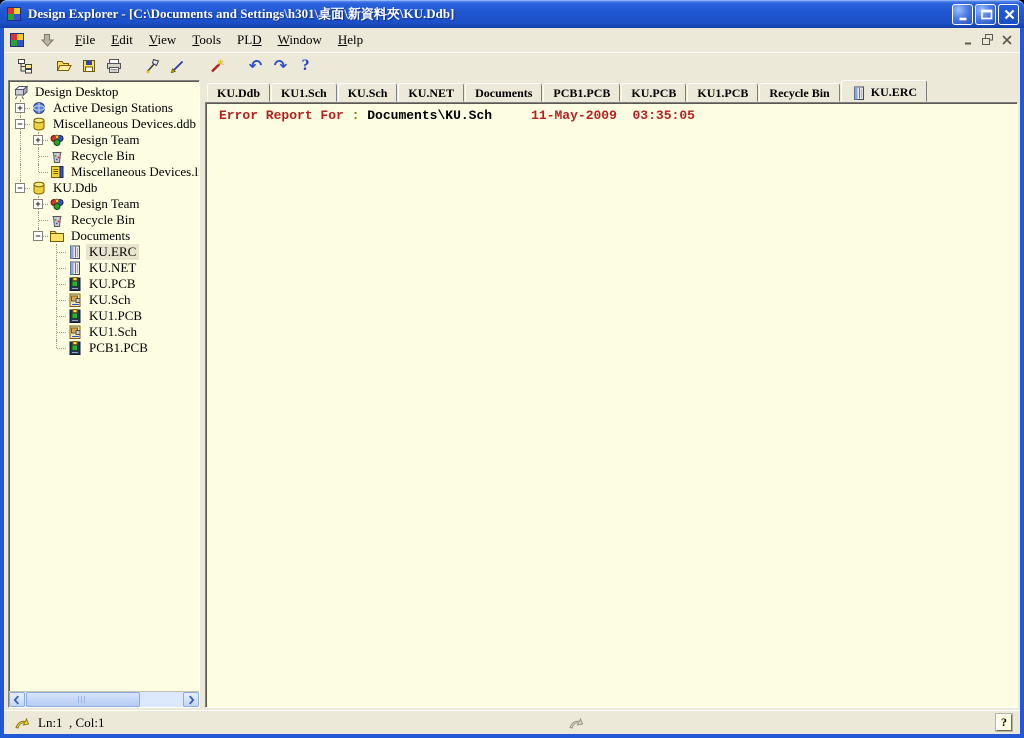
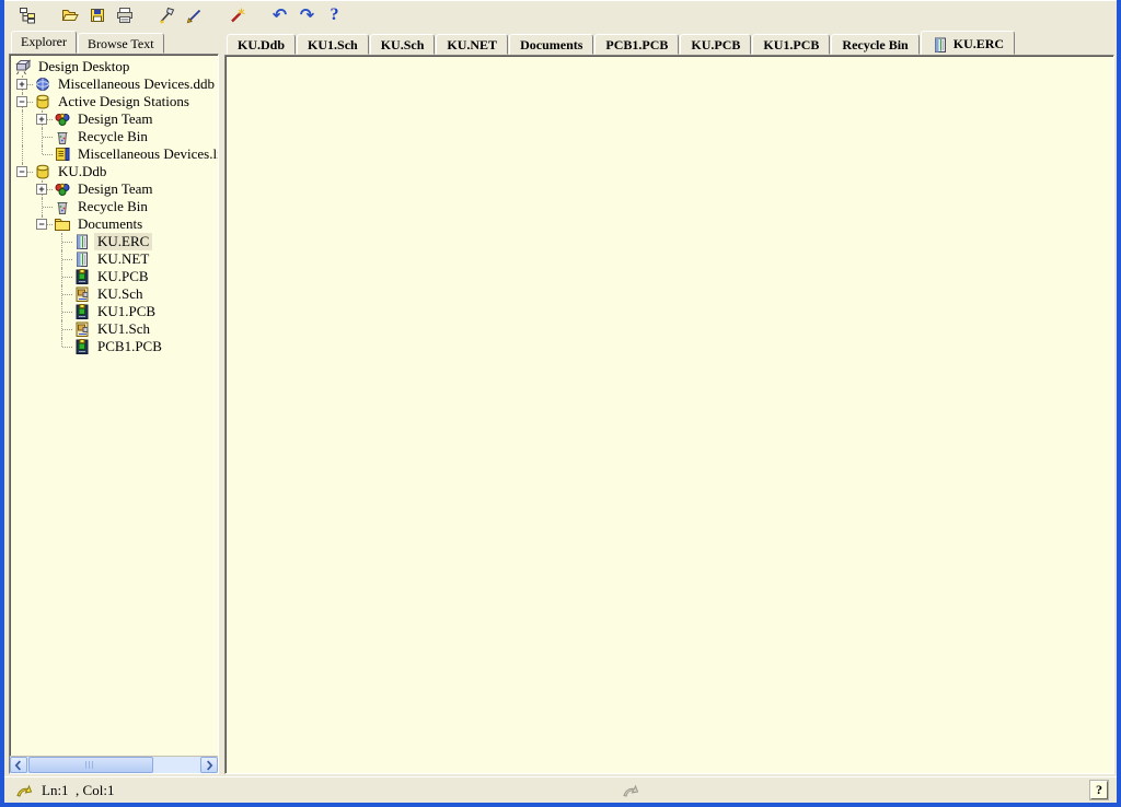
- Design Explorer - [C:\Documents and Settings\h301\桌面\新資料夾\KU.Ddb]
- File
- Edit
- View
- Tools
- PLD
- Window
- Help
  ↶
  ↷
  ?
+ Explorer
+ Browse Text
  Design Desktop
  +
- Active Design Stations
+ Miscellaneous Devices.ddb
  −
- Miscellaneous Devices.ddb
+ Active Design Stations
  +
  Design Team
  Recycle Bin
  Miscellaneous Devices.l
  −
  KU.Ddb
  +
  Design Team
  Recycle Bin
  −
  Documents
  KU.ERC
  KU.NET
  KU.PCB
  KU.Sch
  KU1.PCB
  KU1.Sch
  PCB1.PCB
  KU.Ddb
  KU1.Sch
  KU.Sch
  KU.NET
  Documents
  PCB1.PCB
  KU.PCB
  KU1.PCB
  Recycle Bin
  KU.ERC
- Error Report For : Documents\KU.Sch 11-May-2009 03:35:05
  Ln:1 , Col:1
  ?
